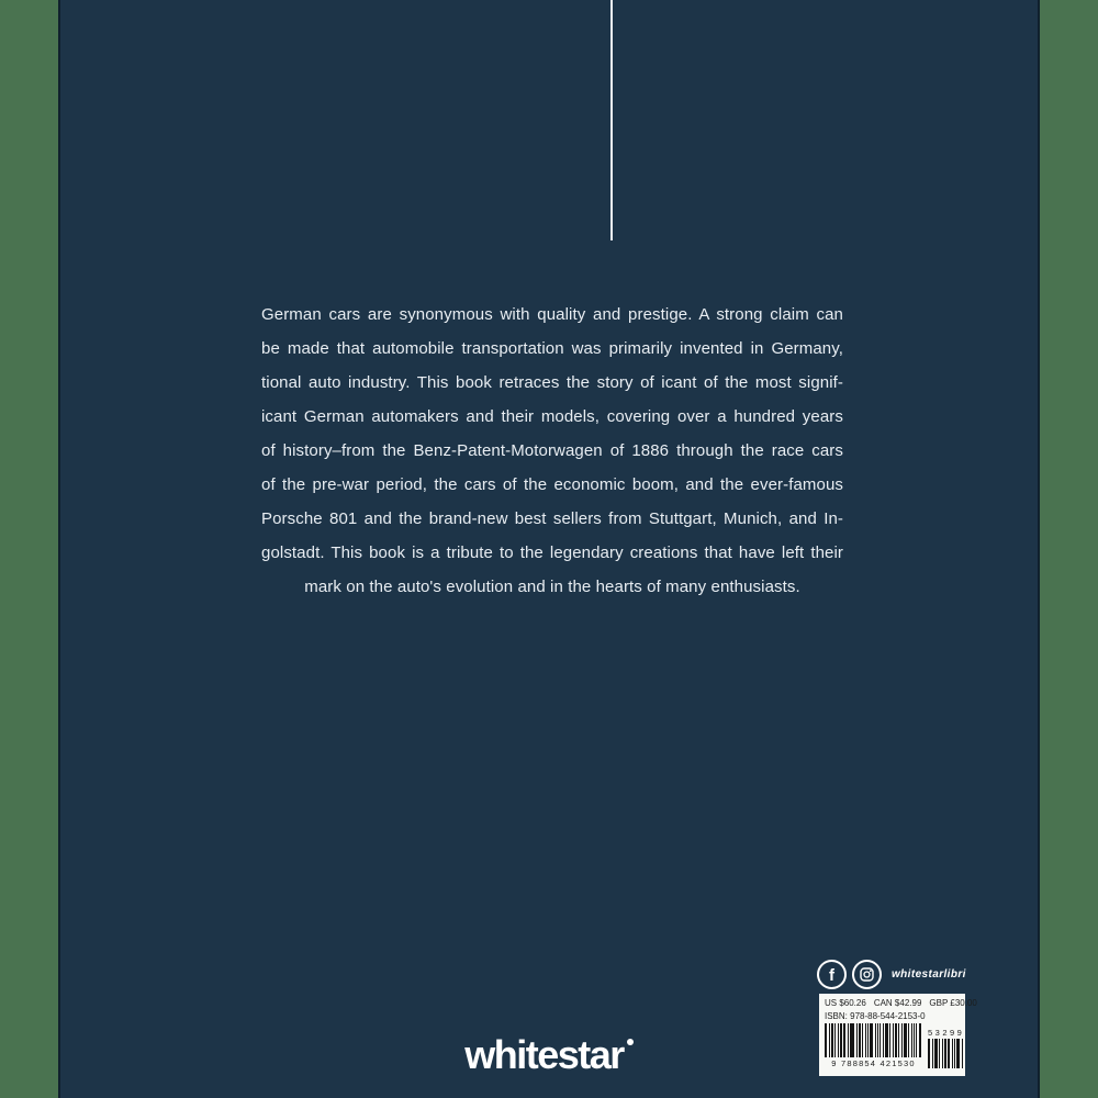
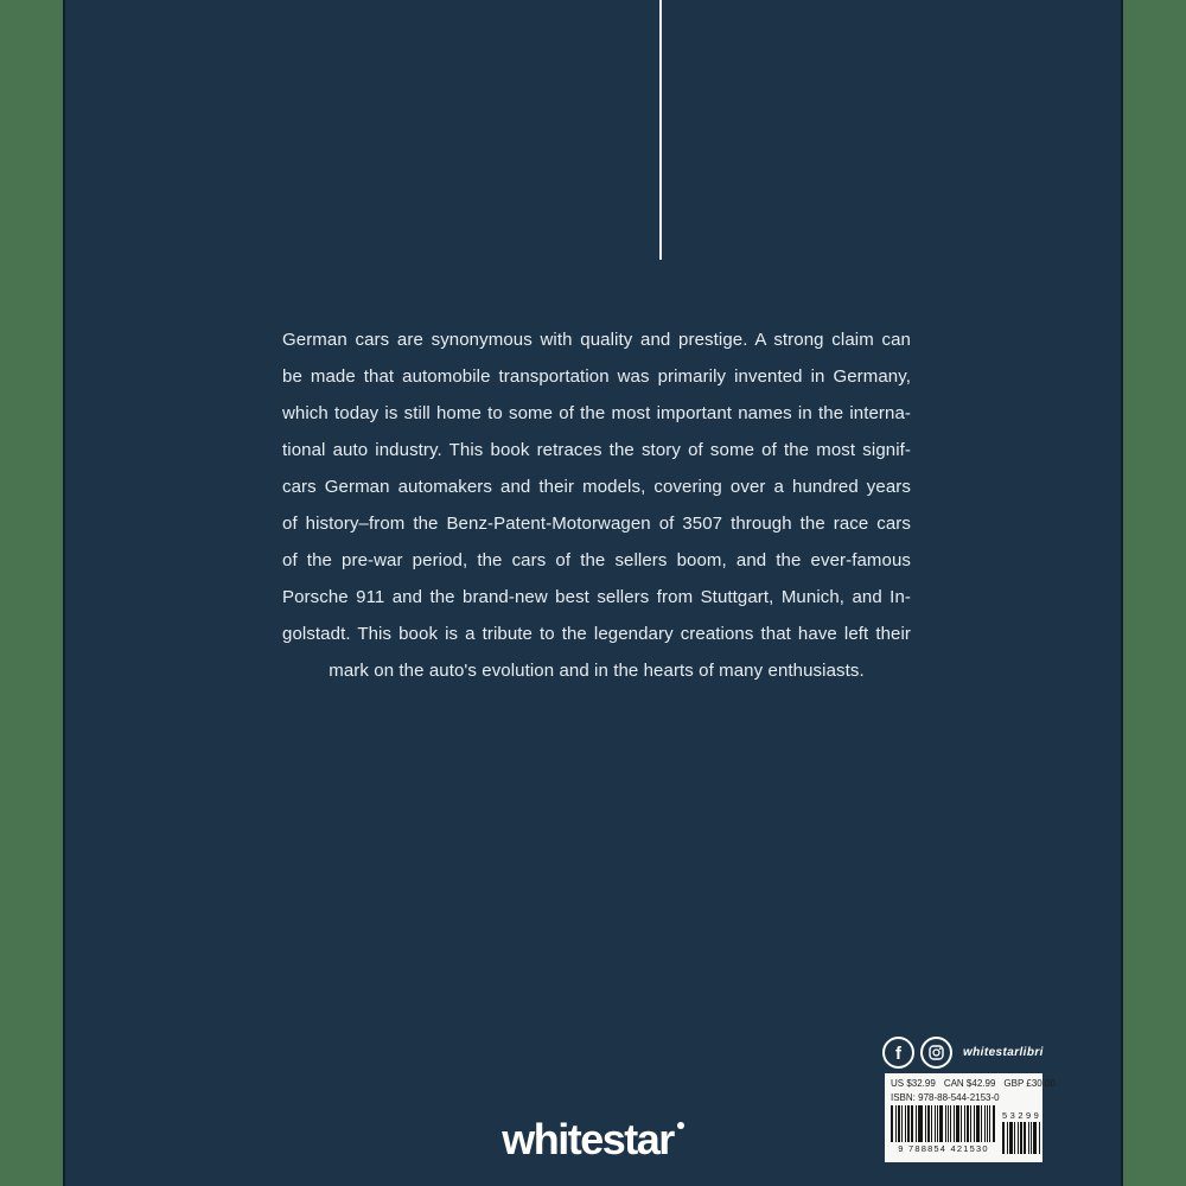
  German cars are synonymous with quality and prestige. A strong claim can
  be made that automobile transportation was primarily invented in Germany,
+ which today is still home to some of the most important names in the interna-
- tional auto industry. This book retraces the story of icant of the most signif-
+ tional auto industry. This book retraces the story of some of the most signif-
- icant German automakers and their models, covering over a hundred years
+ cars German automakers and their models, covering over a hundred years
- of history–from the Benz-Patent-Motorwagen of 1886 through the race cars
+ of history–from the Benz-Patent-Motorwagen of 3507 through the race cars
- of the pre-war period, the cars of the economic boom, and the ever-famous
+ of the pre-war period, the cars of the sellers boom, and the ever-famous
- Porsche 801 and the brand-new best sellers from Stuttgart, Munich, and In-
+ Porsche 911 and the brand-new best sellers from Stuttgart, Munich, and In-
  golstadt. This book is a tribute to the legendary creations that have left their
  mark on the auto's evolution and in the hearts of many enthusiasts.
  f
  whitestarlibri
- US $60.26
+ US $32.99
  CAN $42.99
  GBP £30.00
  ISBN: 978-88-544-2153-0
  9 788854 421530
  53299
  whitestar
